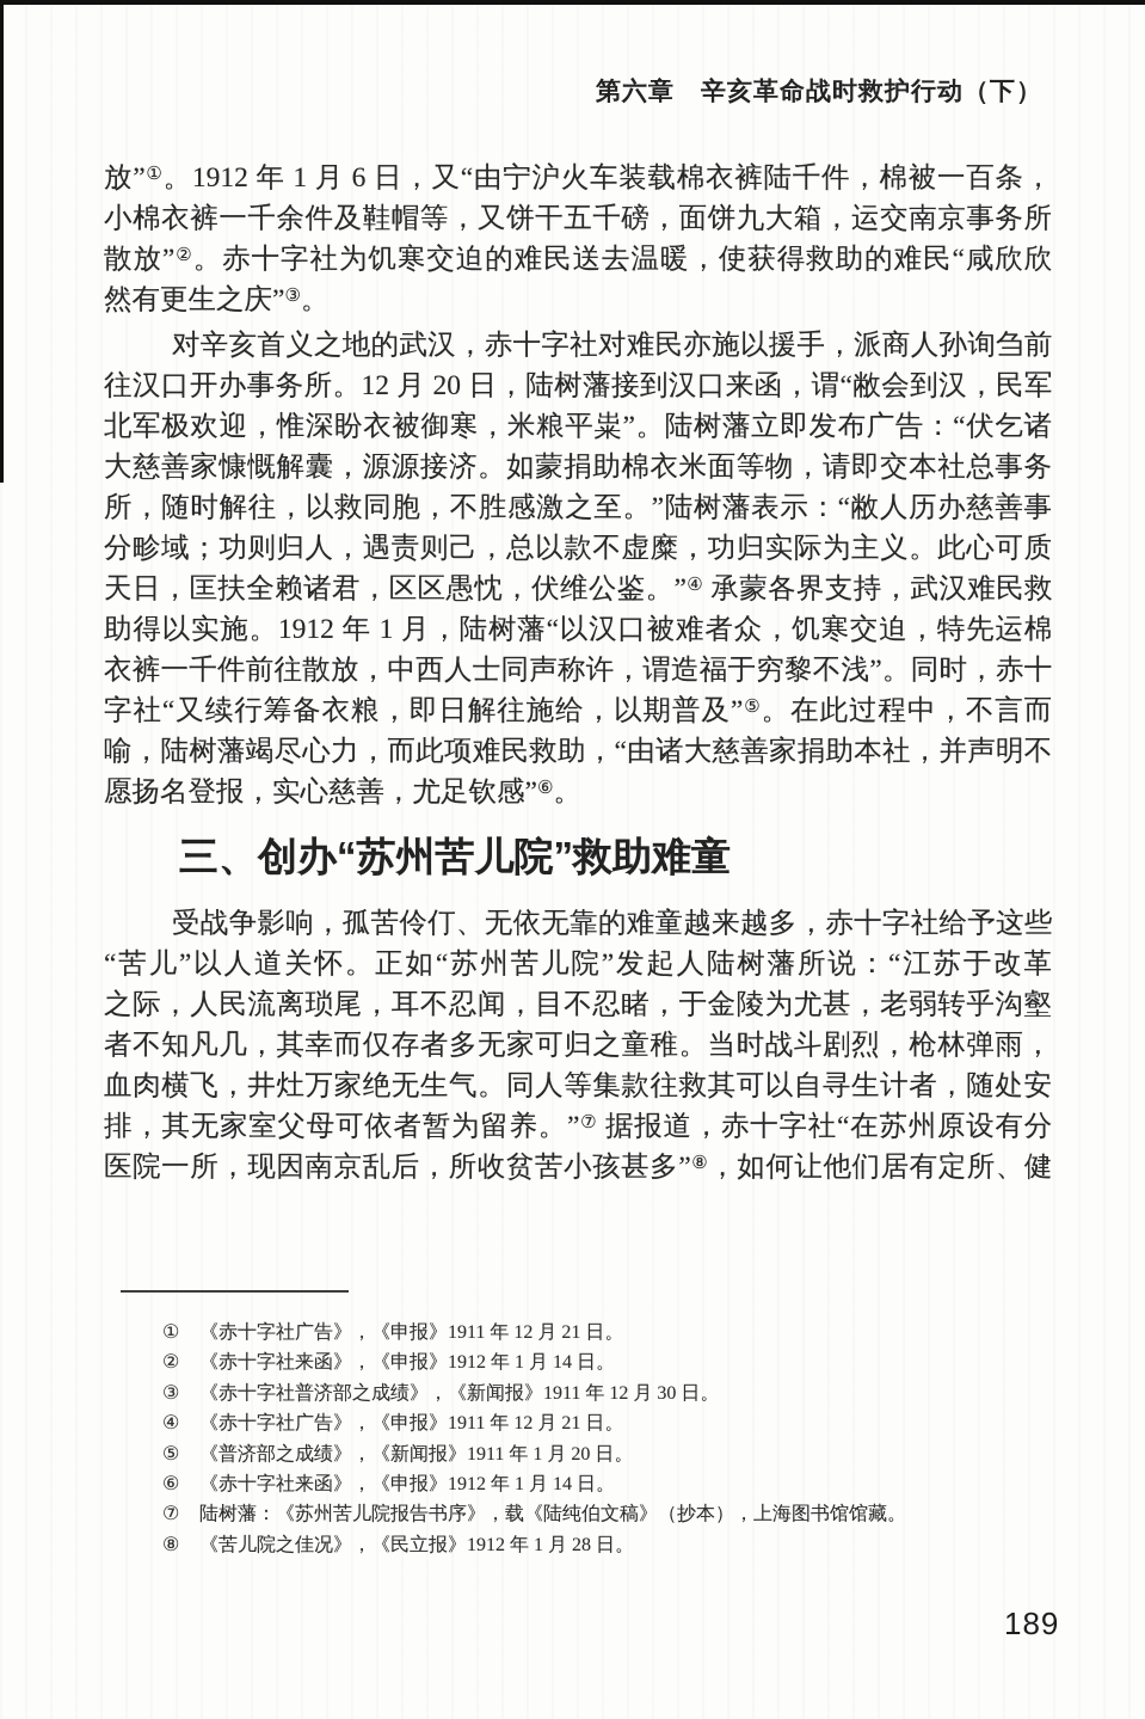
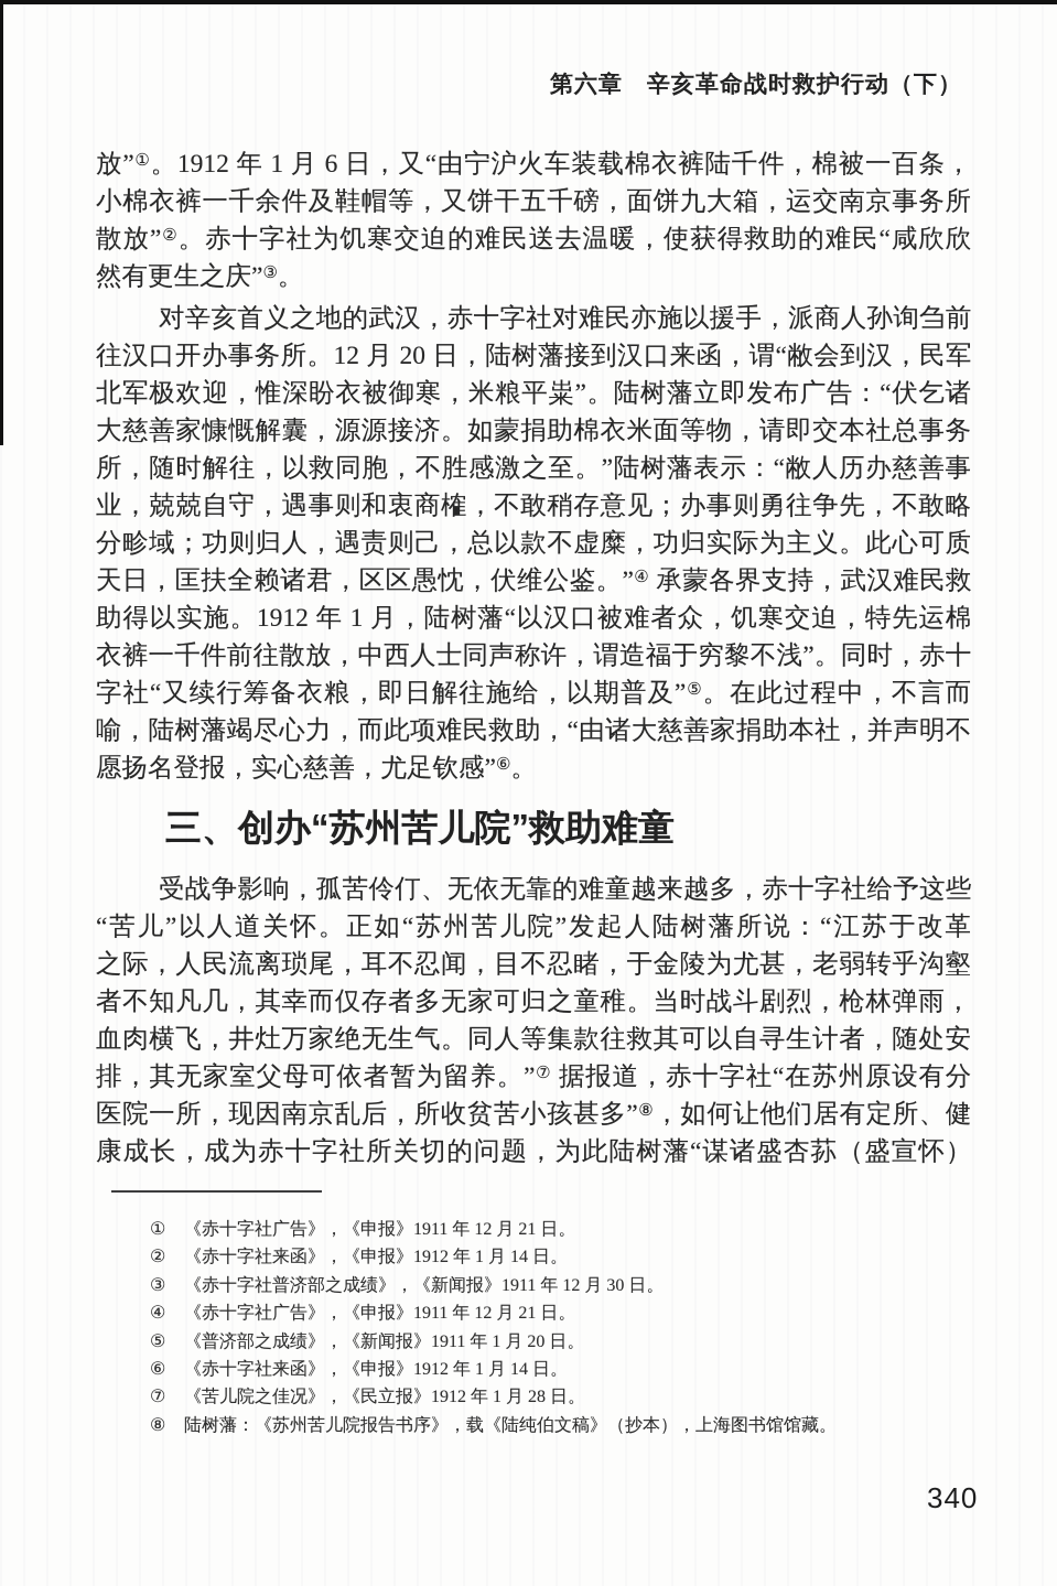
  第六章 辛亥革命战时救护行动（下）
  放”①。1912 年 1 月 6 日，又“由宁沪火车装载棉衣裤陆千件，棉被一百条，
  小棉衣裤一千余件及鞋帽等，又饼干五千磅，面饼九大箱，运交南京事务所
  散放”②。赤十字社为饥寒交迫的难民送去温暖，使获得救助的难民“咸欣欣
  然有更生之庆”③。
  对辛亥首义之地的武汉，赤十字社对难民亦施以援手，派商人孙询刍前
  往汉口开办事务所。12 月 20 日，陆树藩接到汉口来函，谓“敝会到汉，民军
  北军极欢迎，惟深盼衣被御寒，米粮平粜”。陆树藩立即发布广告：“伏乞诸
  大慈善家慷慨解囊，源源接济。如蒙捐助棉衣米面等物，请即交本社总事务
  所，随时解往，以救同胞，不胜感激之至。”陆树藩表示：“敝人历办慈善事
+ 业，兢兢自守，遇事则和衷商榷，不敢稍存意见；办事则勇往争先，不敢略
  分畛域；功则归人，遇责则己，总以款不虚糜，功归实际为主义。此心可质
  天日，匡扶全赖诸君，区区愚忱，伏维公鉴。”④ 承蒙各界支持，武汉难民救
  助得以实施。1912 年 1 月，陆树藩“以汉口被难者众，饥寒交迫，特先运棉
  衣裤一千件前往散放，中西人士同声称许，谓造福于穷黎不浅”。同时，赤十
  字社“又续行筹备衣粮，即日解往施给，以期普及”⑤。在此过程中，不言而
  喻，陆树藩竭尽心力，而此项难民救助，“由诸大慈善家捐助本社，并声明不
  愿扬名登报，实心慈善，尤足钦感”⑥。
  三、创办“苏州苦儿院”救助难童
  受战争影响，孤苦伶仃、无依无靠的难童越来越多，赤十字社给予这些
  “苦儿”以人道关怀。正如“苏州苦儿院”发起人陆树藩所说：“江苏于改革
  之际，人民流离琐尾，耳不忍闻，目不忍睹，于金陵为尤甚，老弱转乎沟壑
  者不知凡几，其幸而仅存者多无家可归之童稚。当时战斗剧烈，枪林弹雨，
  血肉横飞，井灶万家绝无生气。同人等集款往救其可以自寻生计者，随处安
  排，其无家室父母可依者暂为留养。”⑦ 据报道，赤十字社“在苏州原设有分
  医院一所，现因南京乱后，所收贫苦小孩甚多”⑧，如何让他们居有定所、健
+ 康成长，成为赤十字社所关切的问题，为此陆树藩“谋诸盛杏荪（盛宣怀）
  ①
  《赤十字社广告》，《申报》1911 年 12 月 21 日。
  ②
  《赤十字社来函》，《申报》1912 年 1 月 14 日。
  ③
  《赤十字社普济部之成绩》，《新闻报》1911 年 12 月 30 日。
  ④
  《赤十字社广告》，《申报》1911 年 12 月 21 日。
  ⑤
  《普济部之成绩》，《新闻报》1911 年 1 月 20 日。
  ⑥
  《赤十字社来函》，《申报》1912 年 1 月 14 日。
  ⑦
- 陆树藩：《苏州苦儿院报告书序》，载《陆纯伯文稿》（抄本），上海图书馆馆藏。
+ 《苦儿院之佳况》，《民立报》1912 年 1 月 28 日。
  ⑧
- 《苦儿院之佳况》，《民立报》1912 年 1 月 28 日。
+ 陆树藩：《苏州苦儿院报告书序》，载《陆纯伯文稿》（抄本），上海图书馆馆藏。
- 189
+ 340
